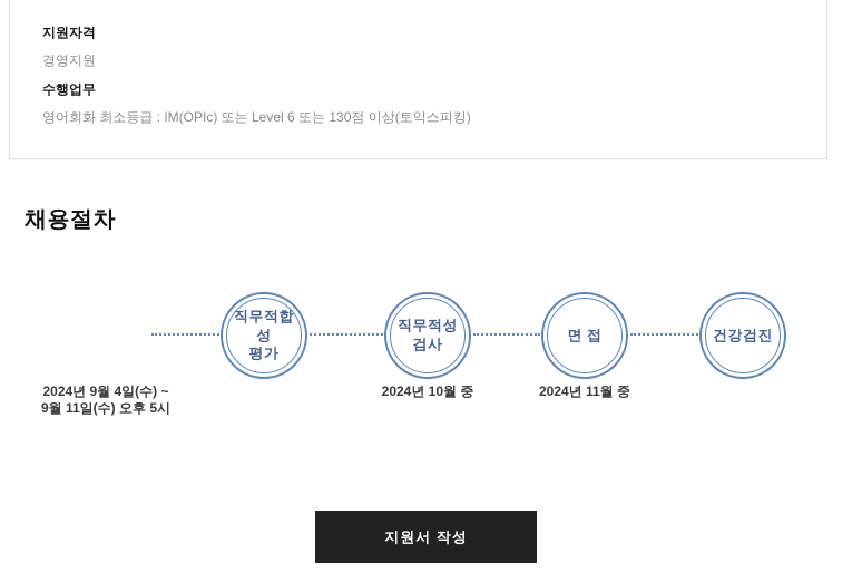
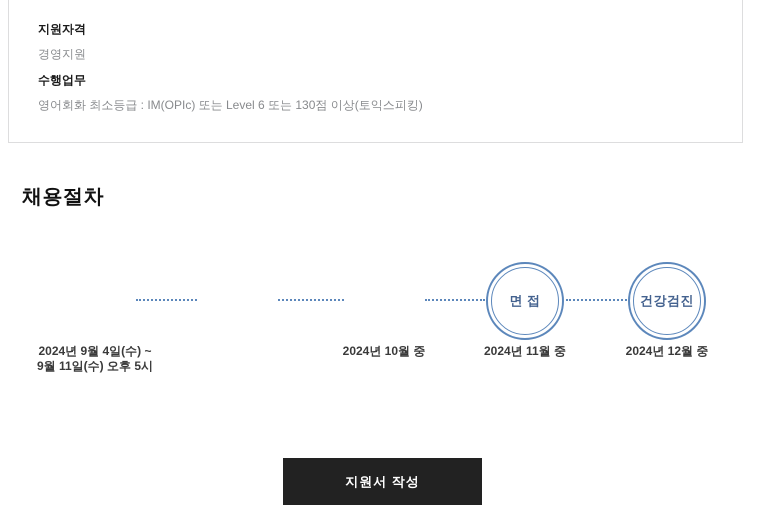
  지원자격
  경영지원
  수행업무
  영어회화 최소등급 : IM(OPIc) 또는 Level 6 또는 130점 이상(토익스피킹)
  채용절차
- 직무적합성
- 평가
- 직무적성검사
  면 접
  건강검진
  2024년 9월 4일(수) ~
  9월 11일(수) 오후 5시
  2024년 10월 중
  2024년 11월 중
+ 2024년 12월 중
  지원서 작성
